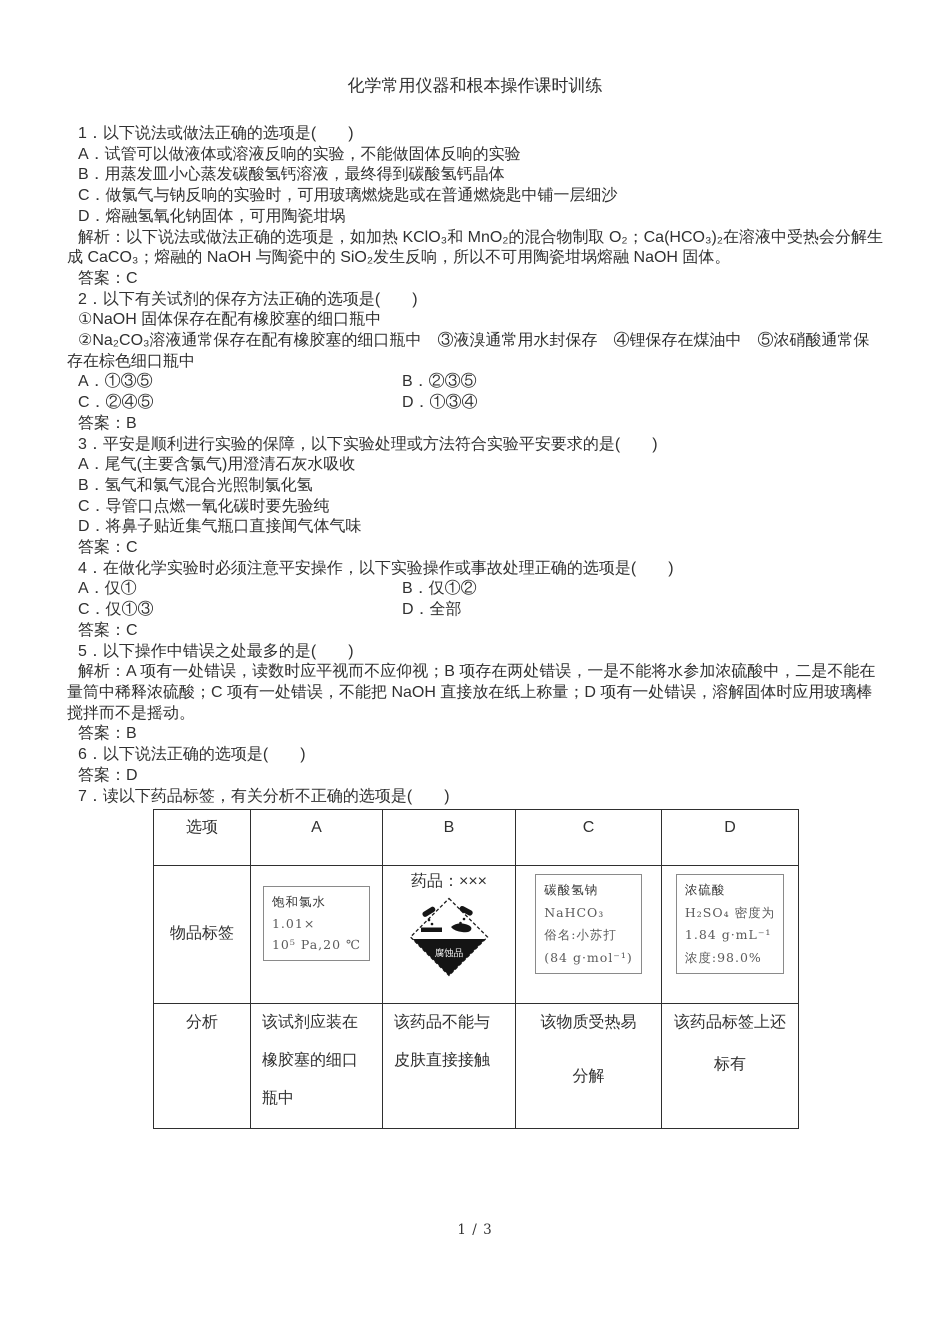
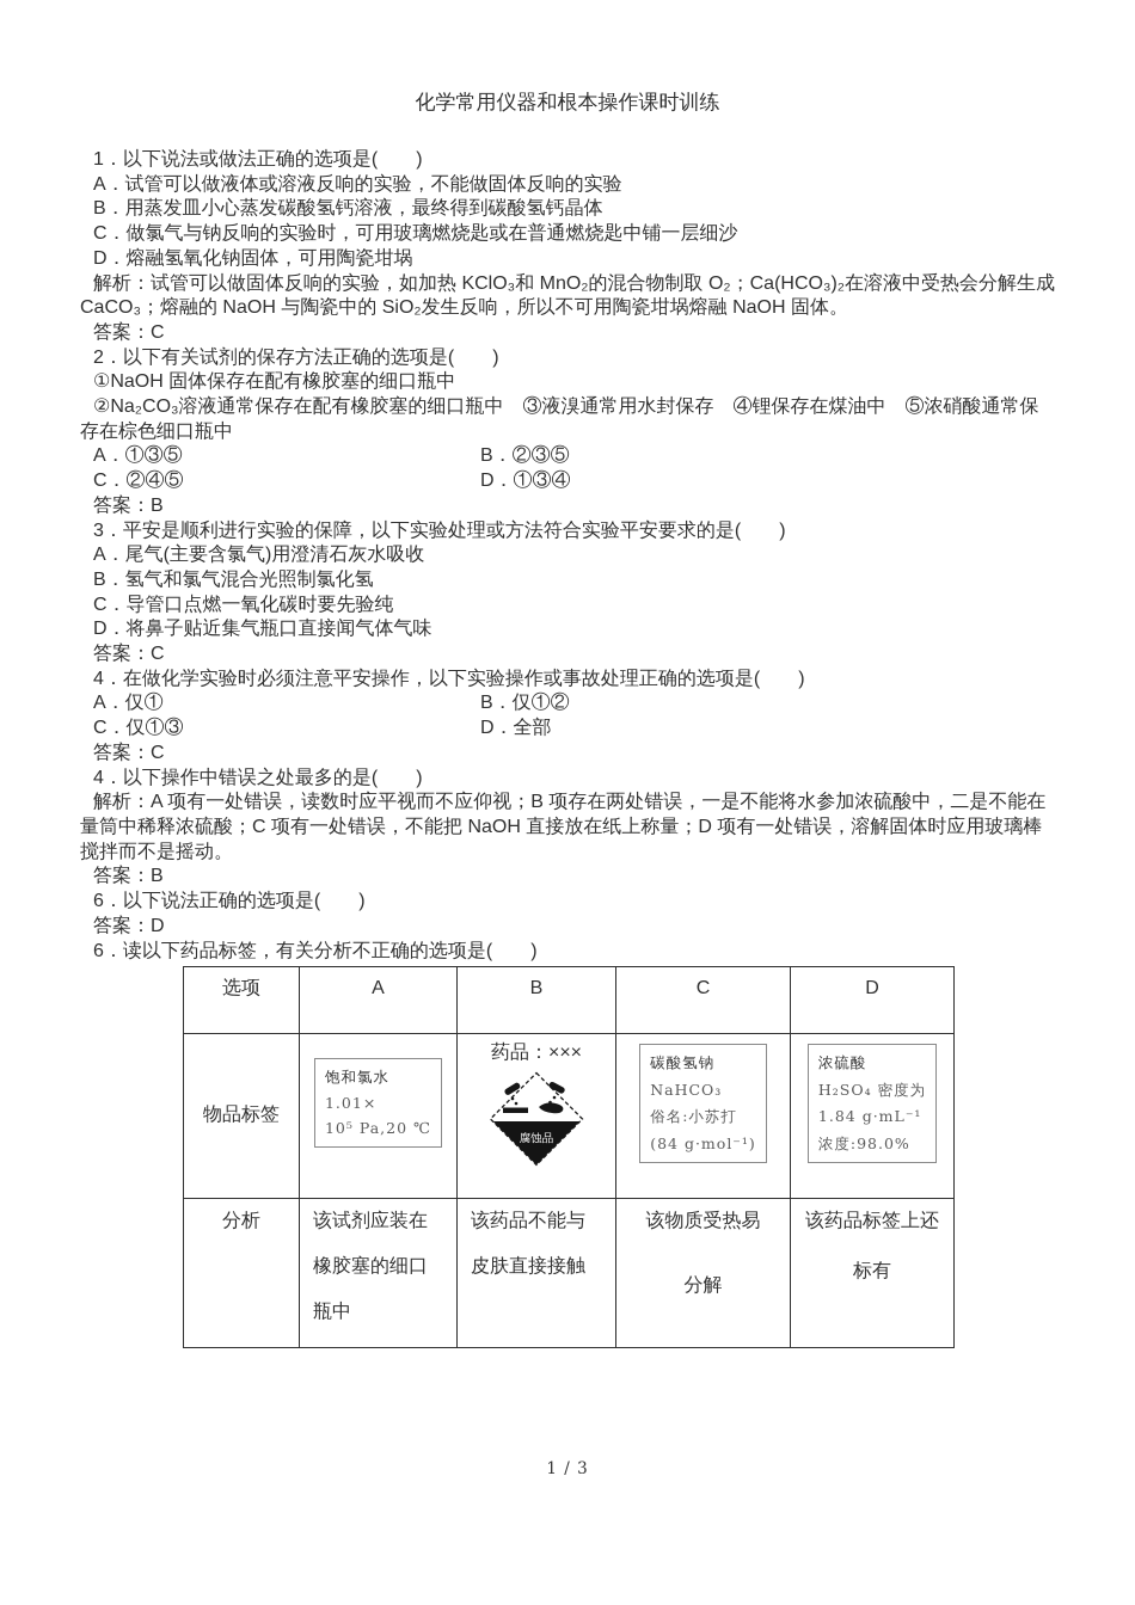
  化学常用仪器和根本操作课时训练
  1．以下说法或做法正确的选项是( )
  A．试管可以做液体或溶液反响的实验，不能做固体反响的实验
  B．用蒸发皿小心蒸发碳酸氢钙溶液，最终得到碳酸氢钙晶体
  C．做氯气与钠反响的实验时，可用玻璃燃烧匙或在普通燃烧匙中铺一层细沙
  D．熔融氢氧化钠固体，可用陶瓷坩埚
- 解析：以下说法或做法正确的选项是，如加热 KClO₃和 MnO₂的混合物制取 O₂；Ca(HCO₃)₂在溶液中受热会分解生成 CaCO₃；熔融的 NaOH 与陶瓷中的 SiO₂发生反响，所以不可用陶瓷坩埚熔融 NaOH 固体。
+ 解析：试管可以做固体反响的实验，如加热 KClO₃和 MnO₂的混合物制取 O₂；Ca(HCO₃)₂在溶液中受热会分解生成 CaCO₃；熔融的 NaOH 与陶瓷中的 SiO₂发生反响，所以不可用陶瓷坩埚熔融 NaOH 固体。
  答案：C
  2．以下有关试剂的保存方法正确的选项是( )
  ①NaOH 固体保存在配有橡胶塞的细口瓶中
  ②Na₂CO₃溶液通常保存在配有橡胶塞的细口瓶中 ③液溴通常用水封保存 ④锂保存在煤油中 ⑤浓硝酸通常保存在棕色细口瓶中
  A．①③⑤ B．②③⑤
  C．②④⑤ D．①③④
  答案：B
  3．平安是顺利进行实验的保障，以下实验处理或方法符合实验平安要求的是( )
  A．尾气(主要含氯气)用澄清石灰水吸收
  B．氢气和氯气混合光照制氯化氢
  C．导管口点燃一氧化碳时要先验纯
  D．将鼻子贴近集气瓶口直接闻气体气味
  答案：C
  4．在做化学实验时必须注意平安操作，以下实验操作或事故处理正确的选项是( )
  A．仅① B．仅①②
  C．仅①③ D．全部
  答案：C
- 5．以下操作中错误之处最多的是( )
+ 4．以下操作中错误之处最多的是( )
  解析：A 项有一处错误，读数时应平视而不应仰视；B 项存在两处错误，一是不能将水参加浓硫酸中，二是不能在量筒中稀释浓硫酸；C 项有一处错误，不能把 NaOH 直接放在纸上称量；D 项有一处错误，溶解固体时应用玻璃棒搅拌而不是摇动。
  答案：B
  6．以下说法正确的选项是( )
  答案：D
- 7．读以下药品标签，有关分析不正确的选项是( )
+ 6．读以下药品标签，有关分析不正确的选项是( )
  选项	A	B	C	D
  物品标签	饱和氯水 1.01× 10⁵ Pa,20 ℃	药品：××× 腐蚀品	碳酸氢钠 NaHCO₃ 俗名:小苏打 (84 g·mol⁻¹)	浓硫酸 H₂SO₄ 密度为 1.84 g·mL⁻¹ 浓度:98.0%
  分析	该试剂应装在 橡胶塞的细口 瓶中	该药品不能与 皮肤直接接触	该物质受热易 分解	该药品标签上还 标有
  1 / 3
